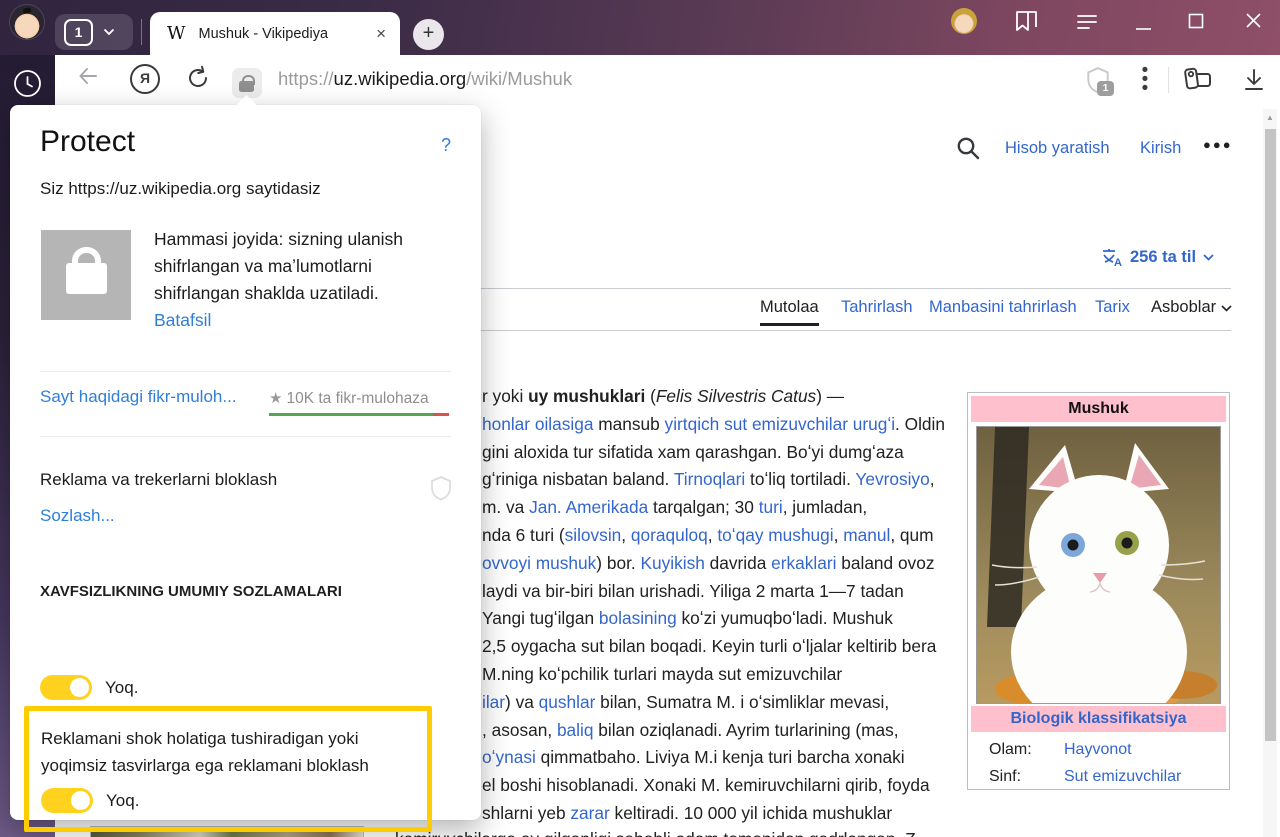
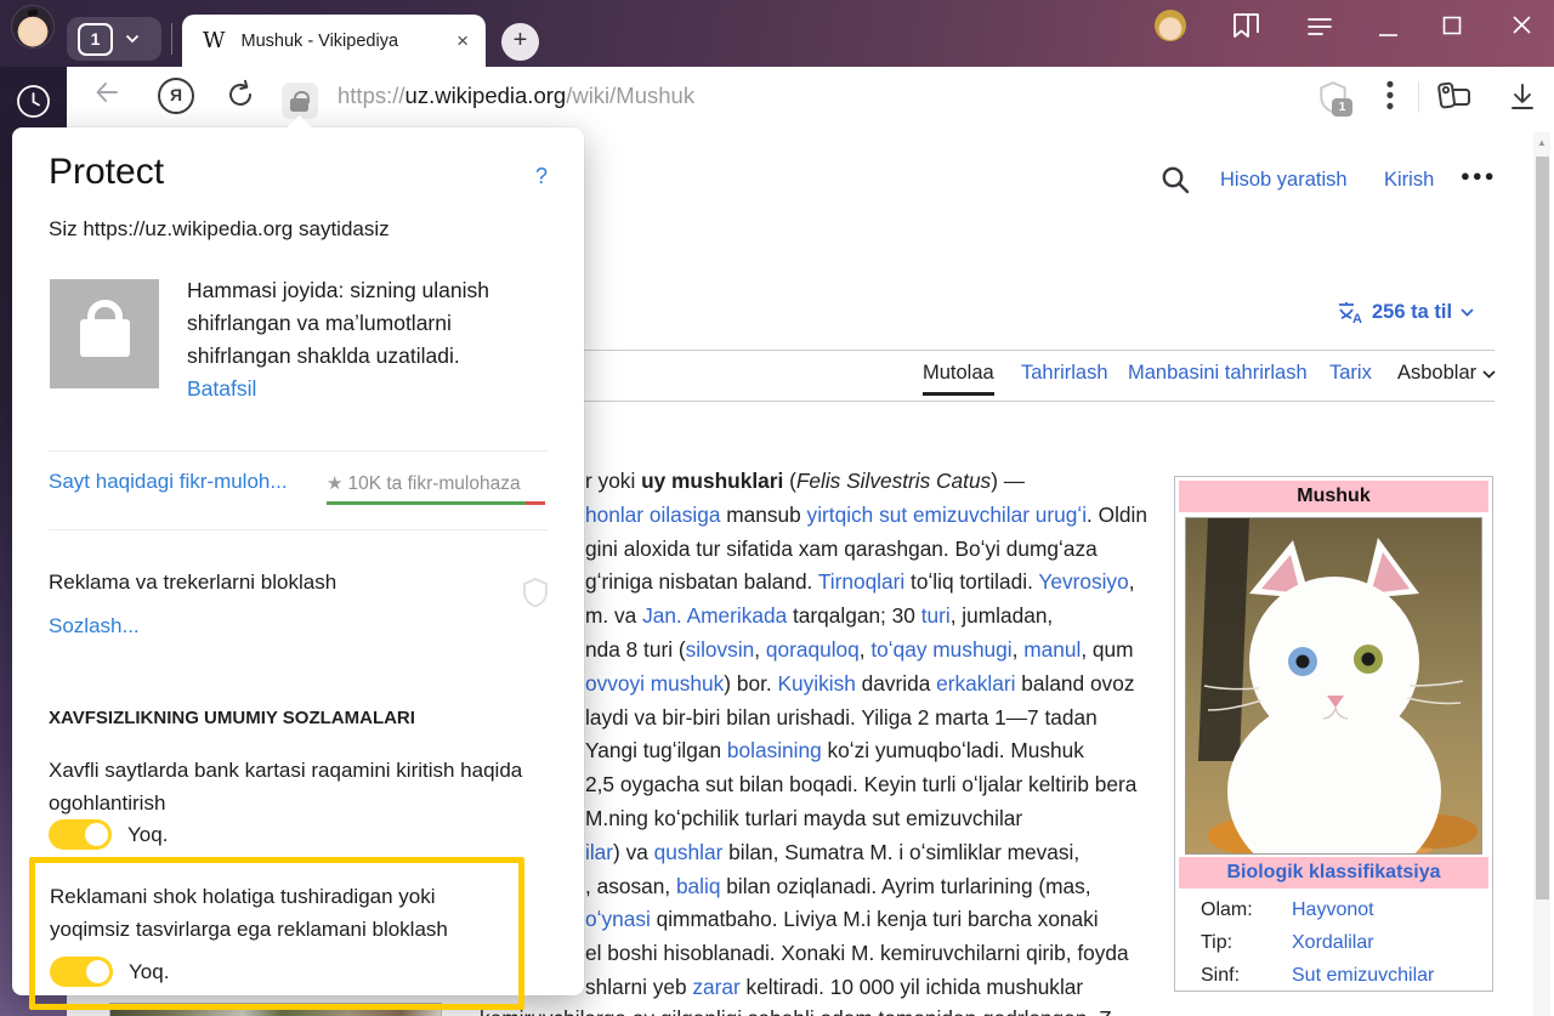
  Hisob yaratish
  Kirish
  ●●●
  A
  256 ta til
  Mutolaa
  Tahrirlash
  Manbasini tahrirlash
  Tarix
  Asboblar
  r yoki uy mushuklari (Felis Silvestris Catus) —
  honlar oilasiga mansub yirtqich sut emizuvchilar urugʻi. Oldin
  gini aloxida tur sifatida xam qarashgan. Boʻyi dumgʻaza
  gʻriniga nisbatan baland. Tirnoqlari toʻliq tortiladi. Yevrosiyo,
  m. va Jan. Amerikada tarqalgan; 30 turi, jumladan,
- nda 6 turi (silovsin, qoraquloq, toʻqay mushugi, manul, qum
+ nda 8 turi (silovsin, qoraquloq, toʻqay mushugi, manul, qum
  ovvoyi mushuk) bor. Kuyikish davrida erkaklari baland ovoz
  laydi va bir-biri bilan urishadi. Yiliga 2 marta 1—7 tadan
  Yangi tugʻilgan bolasining koʻzi yumuqboʻladi. Mushuk
  2,5 oygacha sut bilan boqadi. Keyin turli oʻljalar keltirib bera
  M.ning koʻpchilik turlari mayda sut emizuvchilar
  ilar) va qushlar bilan, Sumatra M. i oʻsimliklar mevasi,
  , asosan, baliq bilan oziqlanadi. Ayrim turlarining (mas,
  oʻynasi qimmatbaho. Liviya M.i kenja turi barcha xonaki
  el boshi hisoblanadi. Xonaki M. kemiruvchilarni qirib, foyda
  shlarni yeb zarar keltiradi. 10 000 yil ichida mushuklar
  Mushuk
  Biologik klassifikatsiya
  Olam:
  Hayvonot
+ Tip:
+ Xordalilar
  Sinf:
  Sut emizuvchilar
  ▲
  Я
  https://uz.wikipedia.org/wiki/Mushuk
  1
  •
  •
  •
  1
  W
  Mushuk - Vikipediya
  ×
  +
  Protect
  ?
  Siz https://uz.wikipedia.org saytidasiz
  Hammasi joyida: sizning ulanish shifrlangan va maʼlumotlarni shifrlangan shaklda uzatiladi.
  Batafsil
  Sayt haqidagi fikr-muloh...
  ★ 10K ta fikr-mulohaza
  Reklama va trekerlarni bloklash
  Sozlash...
  XAVFSIZLIKNING UMUMIY SOZLAMALARI
+ Xavfli saytlarda bank kartasi raqamini kiritish haqida ogohlantirish
  Yoq.
  Reklamani shok holatiga tushiradigan yoki yoqimsiz tasvirlarga ega reklamani bloklash
  Yoq.
